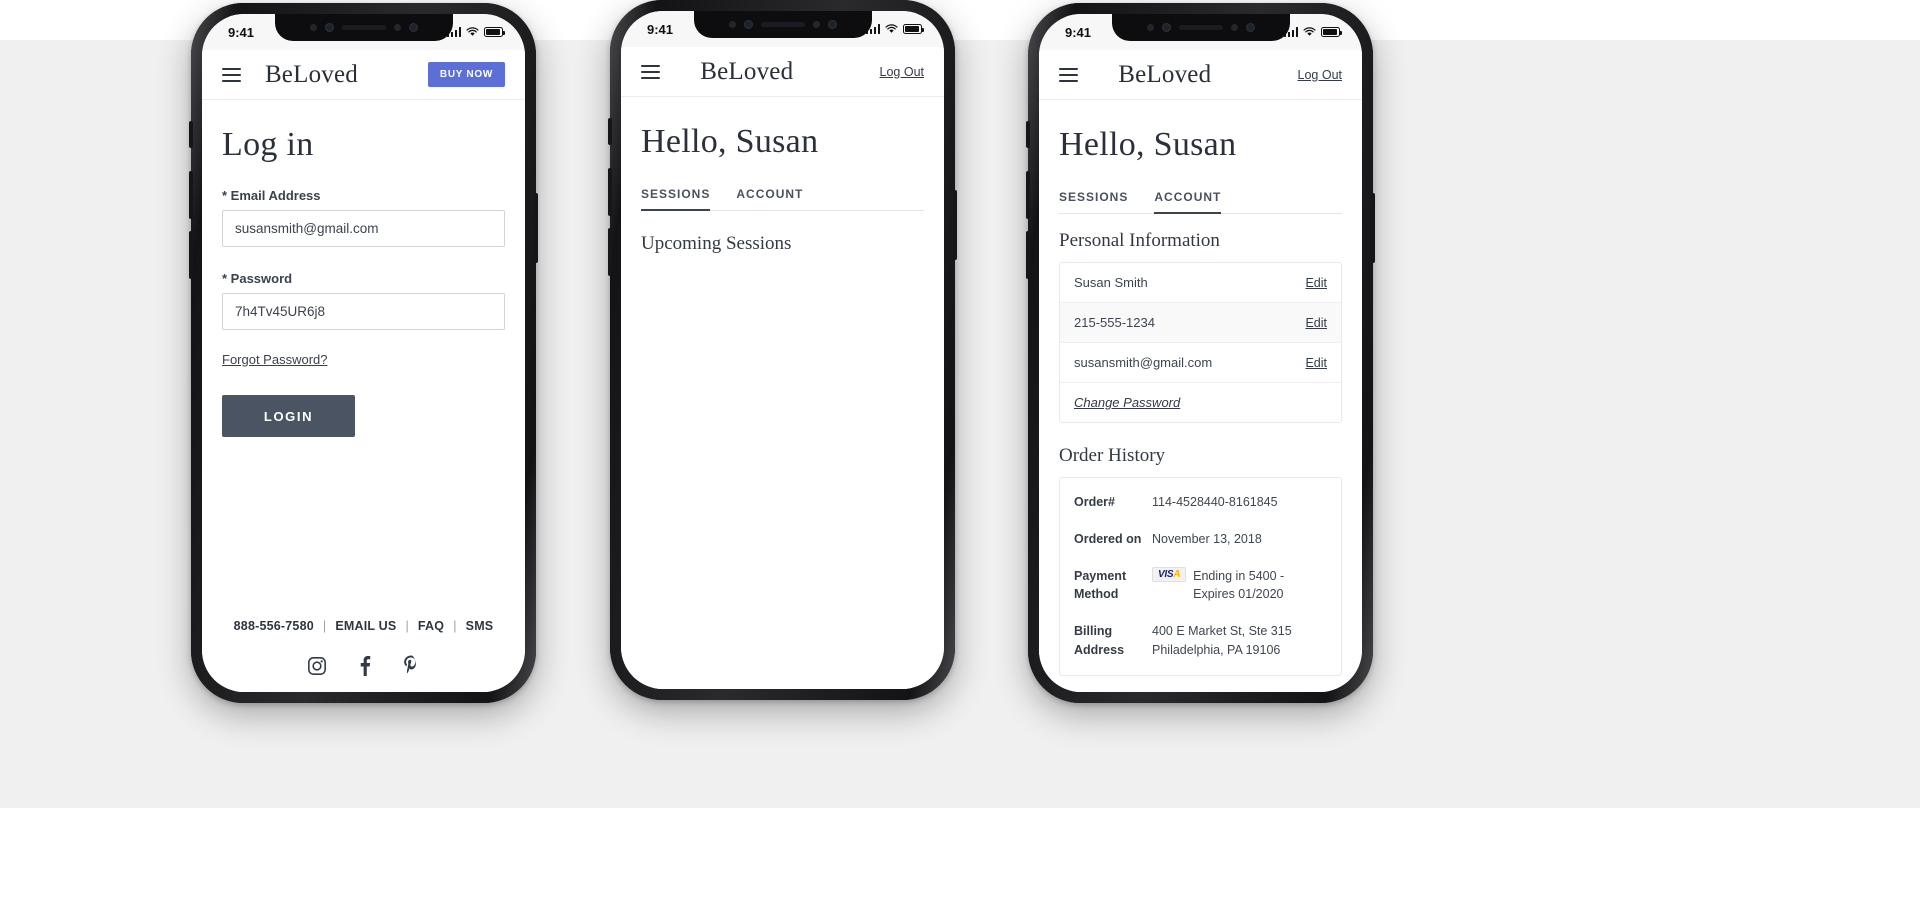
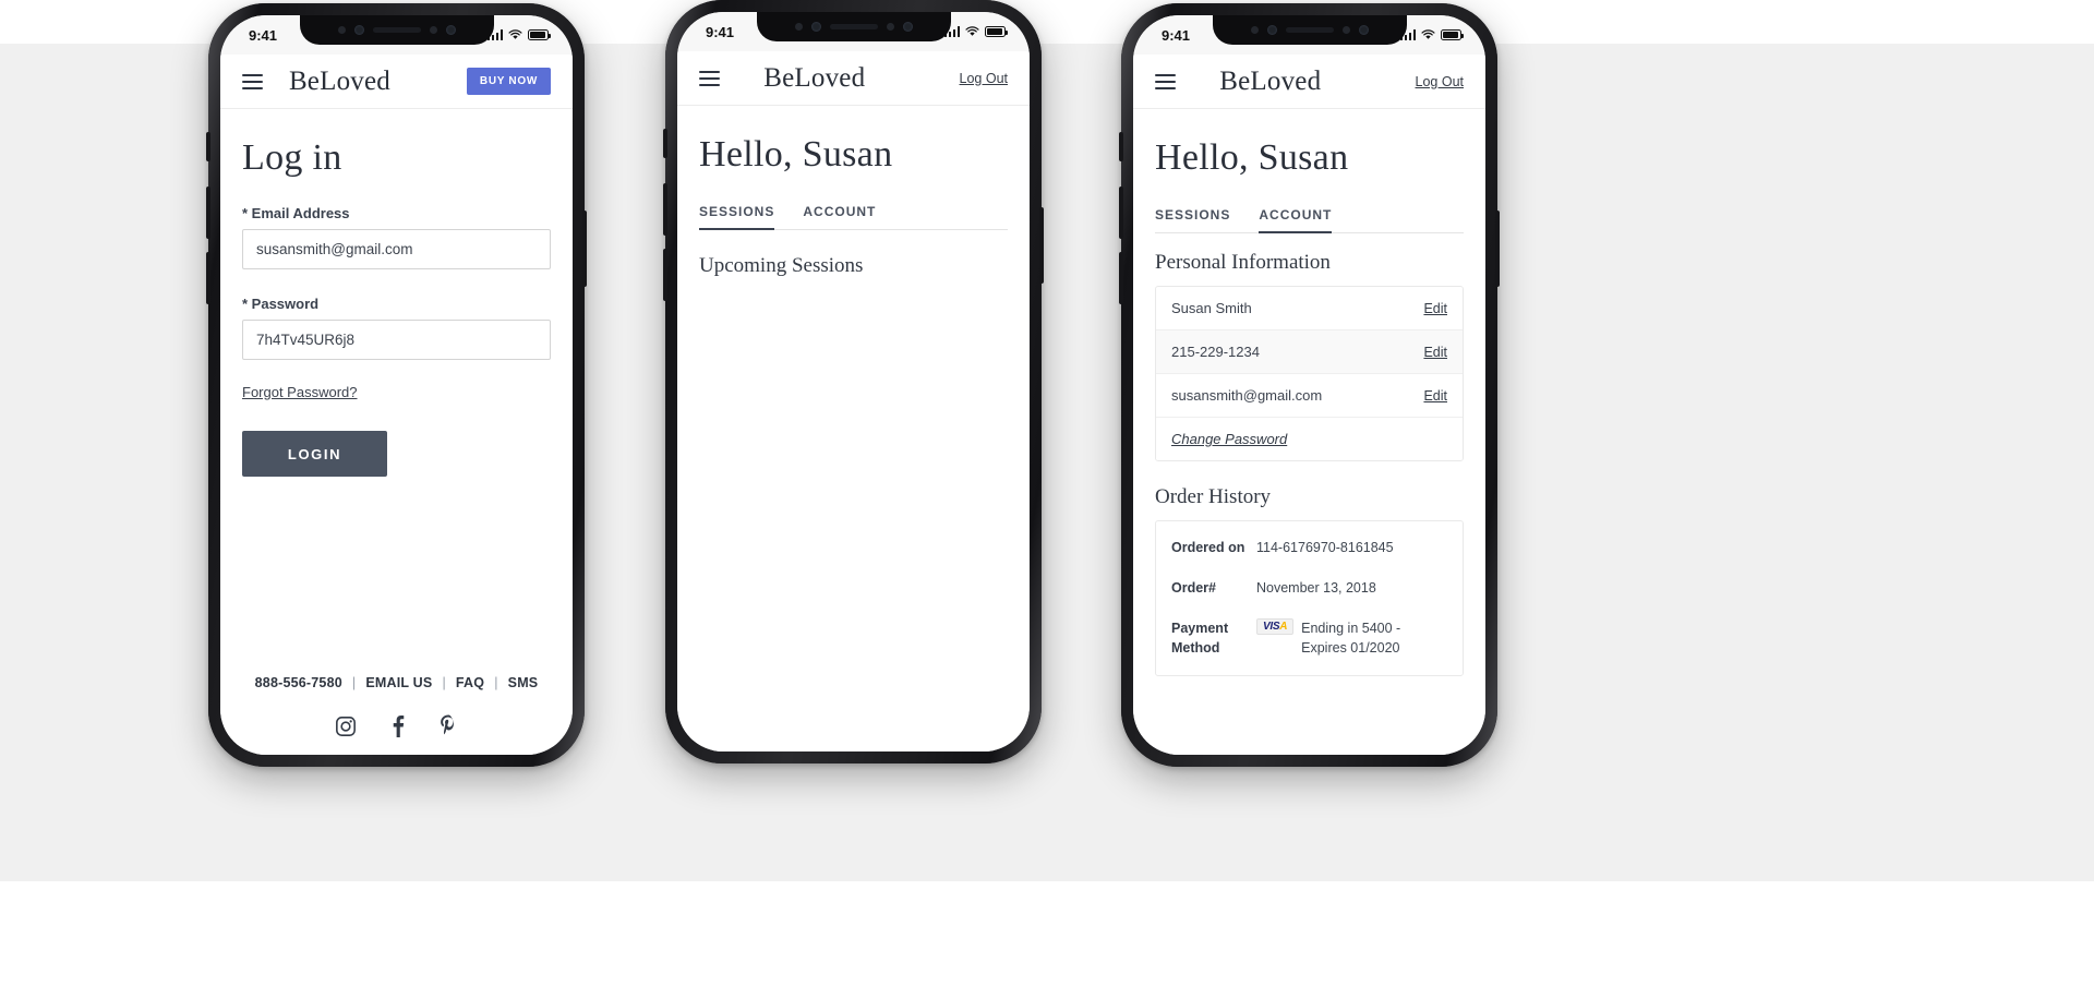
  9:41
  BeLoved
  BUY NOW
  Log in
  * Email Address
  susansmith@gmail.com
  * Password
  7h4Tv45UR6j8 Forgot Password?
  LOGIN
  888-556-7580
  |
  EMAIL US
  |
  FAQ
  |
  SMS
  9:41
  BeLoved
  Log Out
  Hello, Susan
  SESSIONS
  ACCOUNT
  Upcoming Sessions
  9:41
  BeLoved
  Log Out
  Hello, Susan
  SESSIONS
  ACCOUNT
  Personal Information
  Susan Smith
  Edit
- 215-555-1234
+ 215-229-1234
  Edit
  susansmith@gmail.com
  Edit
  Change Password
  Order History
- Order#
+ Ordered on
- 114-4528440-8161845
+ 114-6176970-8161845
- Ordered on
+ Order#
  November 13, 2018
  Payment Method
  VISA
  Ending in 5400 - Expires 01/2020
- Billing Address
- 400 E Market St, Ste 315 Philadelphia, PA 19106
